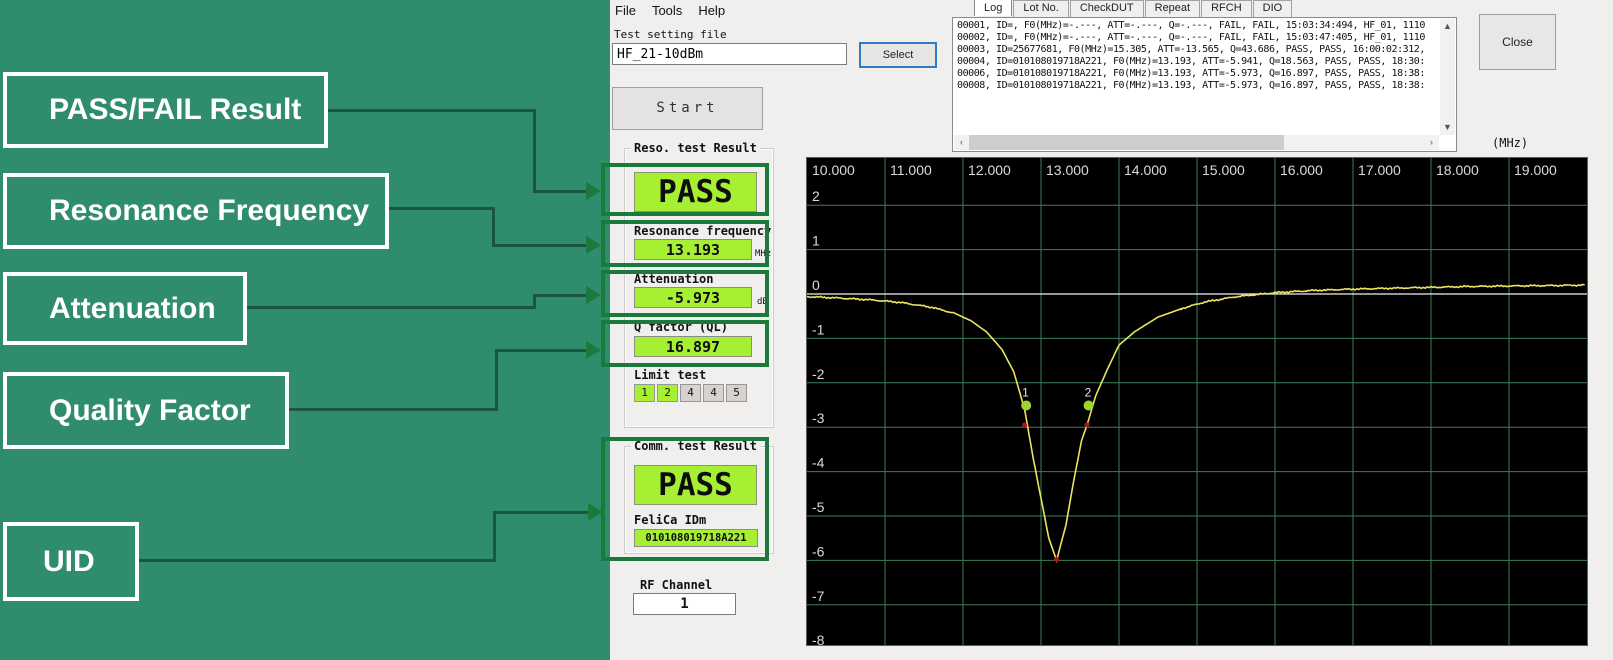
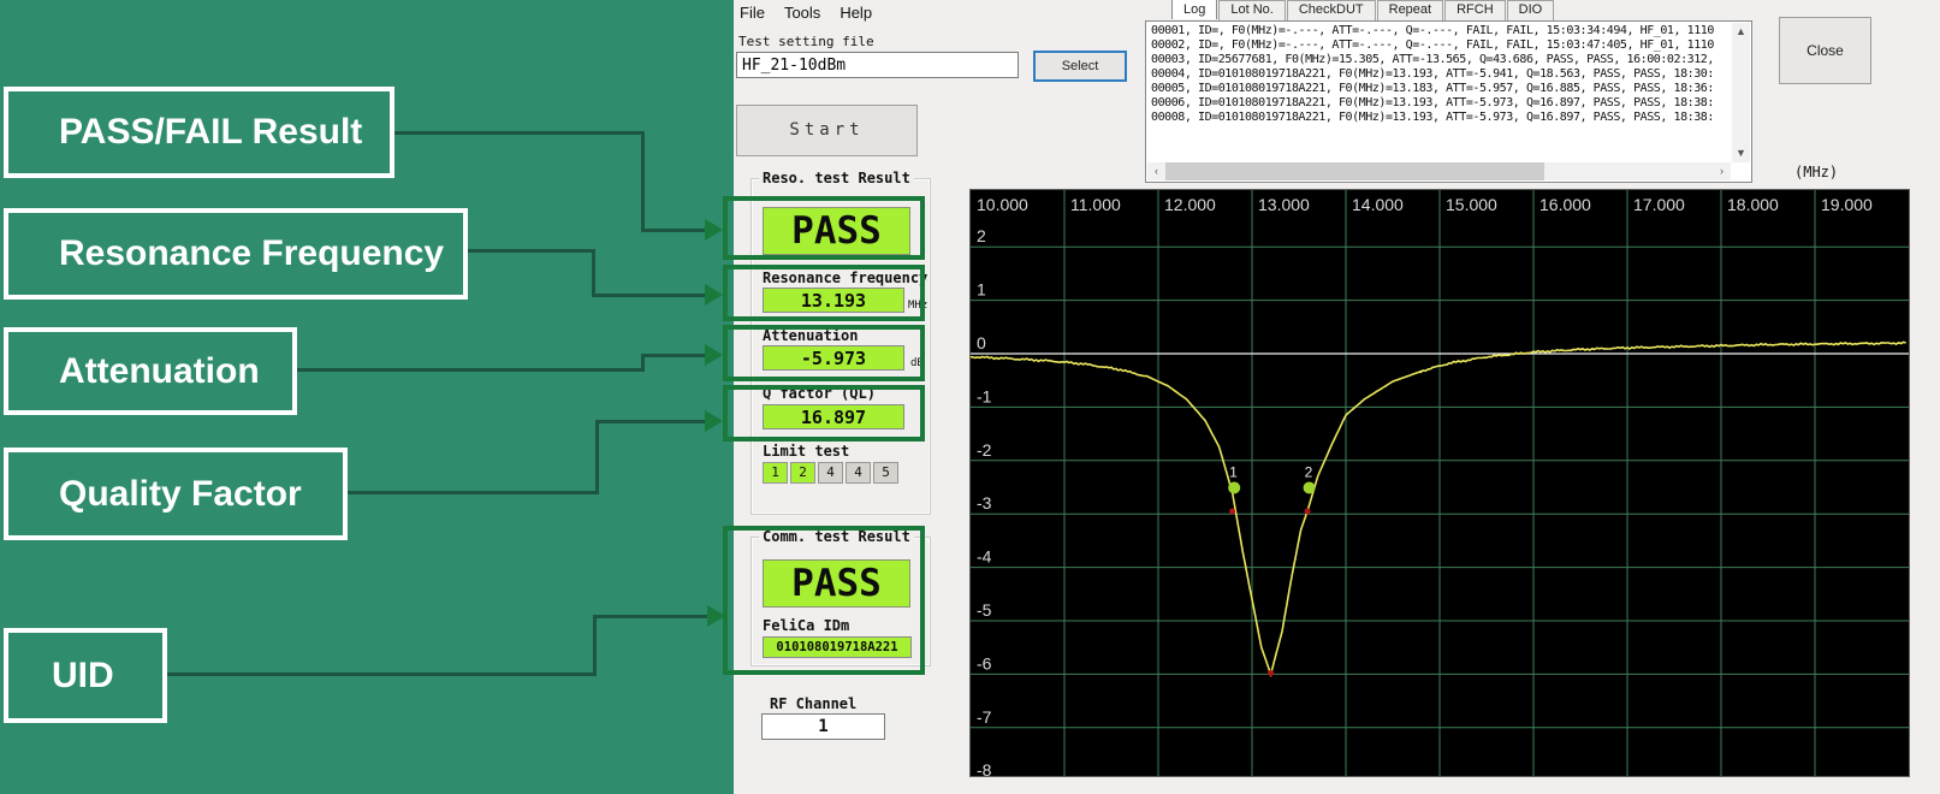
  File Tools Help
  Test setting file
  HF_21-10dBm
  Select
  Start
  Reso. test Result
  PASS
  Resonance frequency
  13.193
  MHz
  Attenuation
  -5.973
  dB
  Q factor (QL)
  16.897
  Limit test
  1 2 4 4 5
  Comm. test Result
  PASS
  FeliCa IDm
  010108019718A221
  RF Channel
  1
  00001, ID=, F0(MHz)=-.---, ATT=-.---, Q=-.---, FAIL, FAIL, 15:03:34:494, HF_01, 1110
  00002, ID=, F0(MHz)=-.---, ATT=-.---, Q=-.---, FAIL, FAIL, 15:03:47:405, HF_01, 1110
  00003, ID=25677681, F0(MHz)=15.305, ATT=-13.565, Q=43.686, PASS, PASS, 16:00:02:312,
  00004, ID=010108019718A221, F0(MHz)=13.193, ATT=-5.941, Q=18.563, PASS, PASS, 18:30:
+ 00005, ID=010108019718A221, F0(MHz)=13.183, ATT=-5.957, Q=16.885, PASS, PASS, 18:36:
  00006, ID=010108019718A221, F0(MHz)=13.193, ATT=-5.973, Q=16.897, PASS, PASS, 18:38:
  00008, ID=010108019718A221, F0(MHz)=13.193, ATT=-5.973, Q=16.897, PASS, PASS, 18:38:
  ▲
  ▼
  ‹
  ›
  Log
  Lot No.
  CheckDUT
  Repeat
  RFCH
  DIO
  Close
  (MHz)
  10.000
  11.000
  12.000
  13.000
  14.000
  15.000
  16.000
  17.000
  18.000
  19.000
  2
  1
  0
  -1
  -2
  -3
  -4
  -5
  -6
  -7
  -8
  1
  2
  PASS/FAIL Result
  Resonance Frequency
  Attenuation
  Quality Factor
  UID
